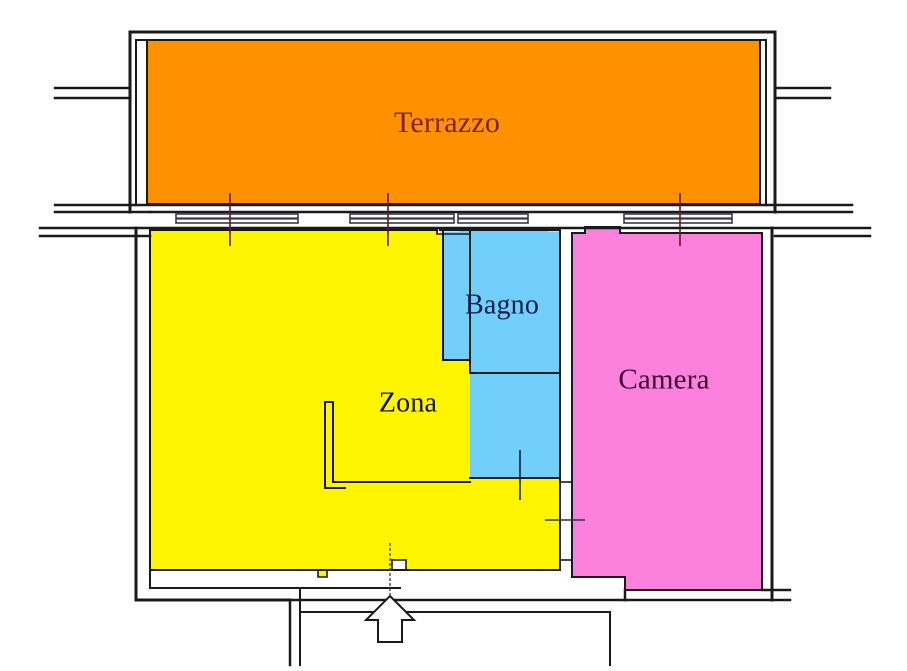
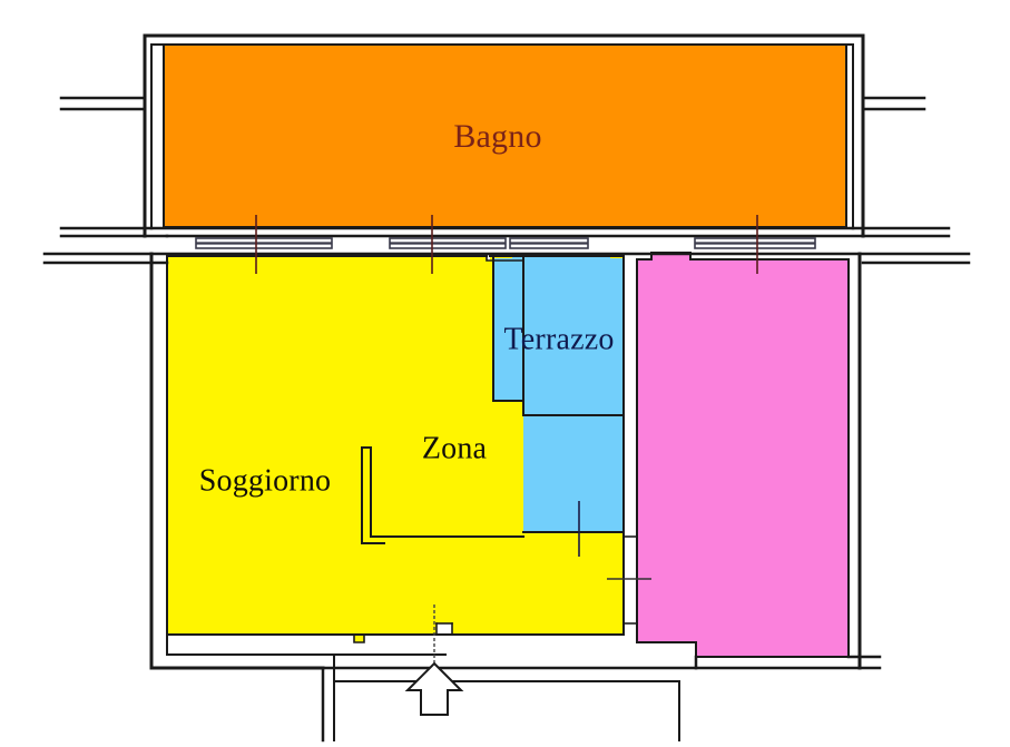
- Terrazzo
+ Bagno
+ Soggiorno
  Zona
- Bagno
+ Terrazzo
- Camera
